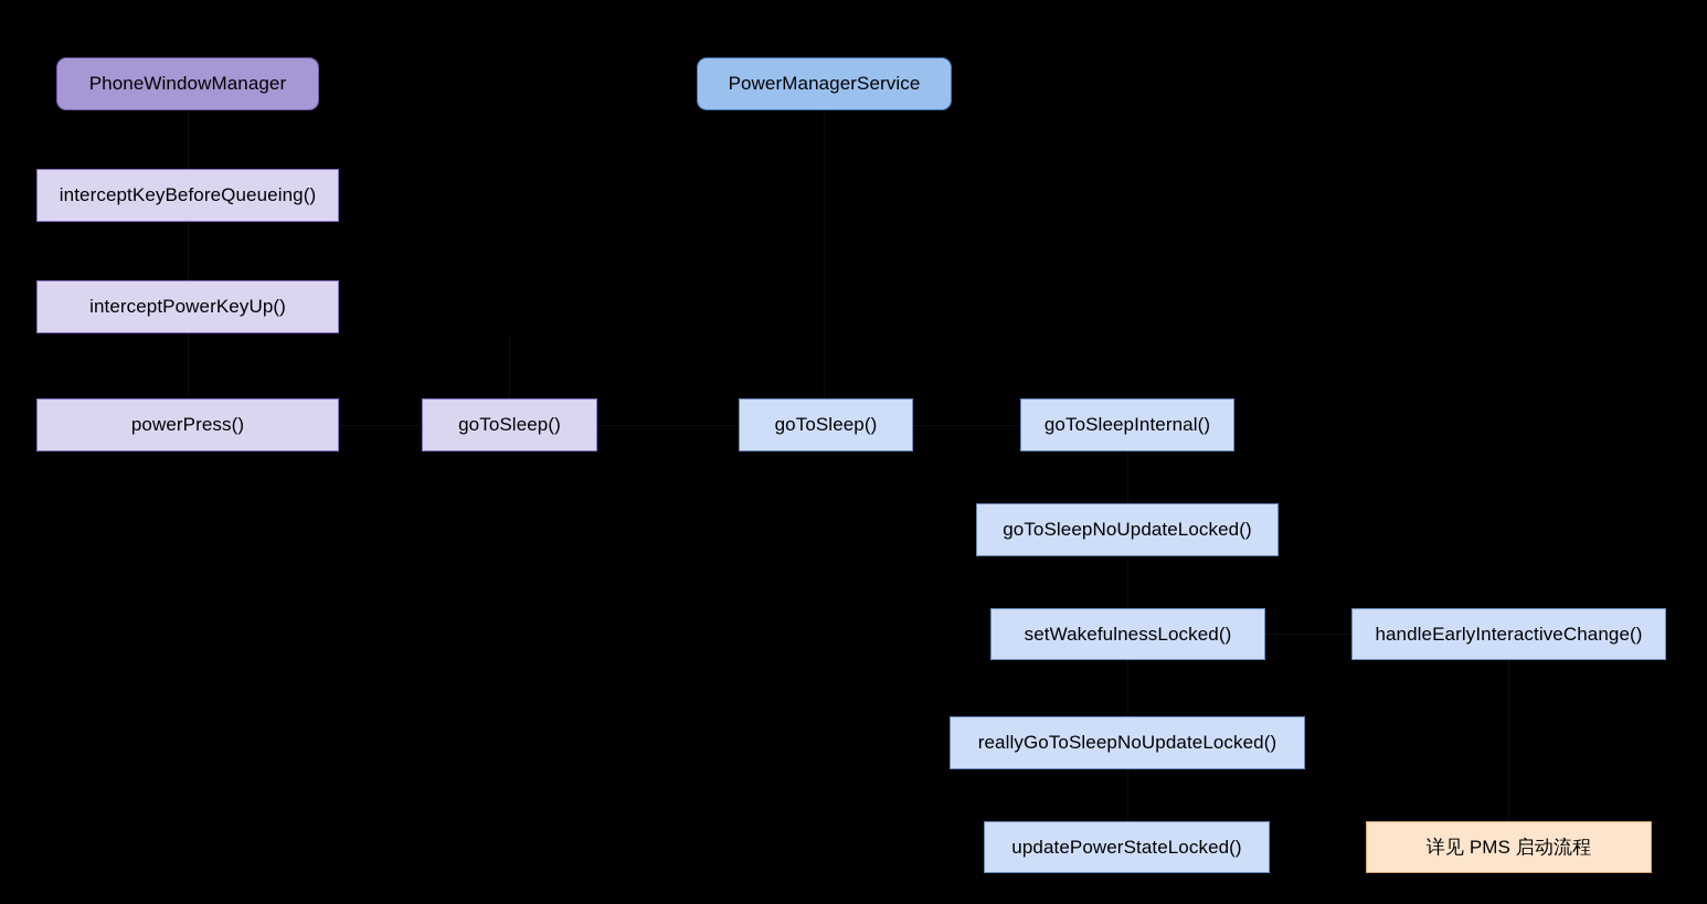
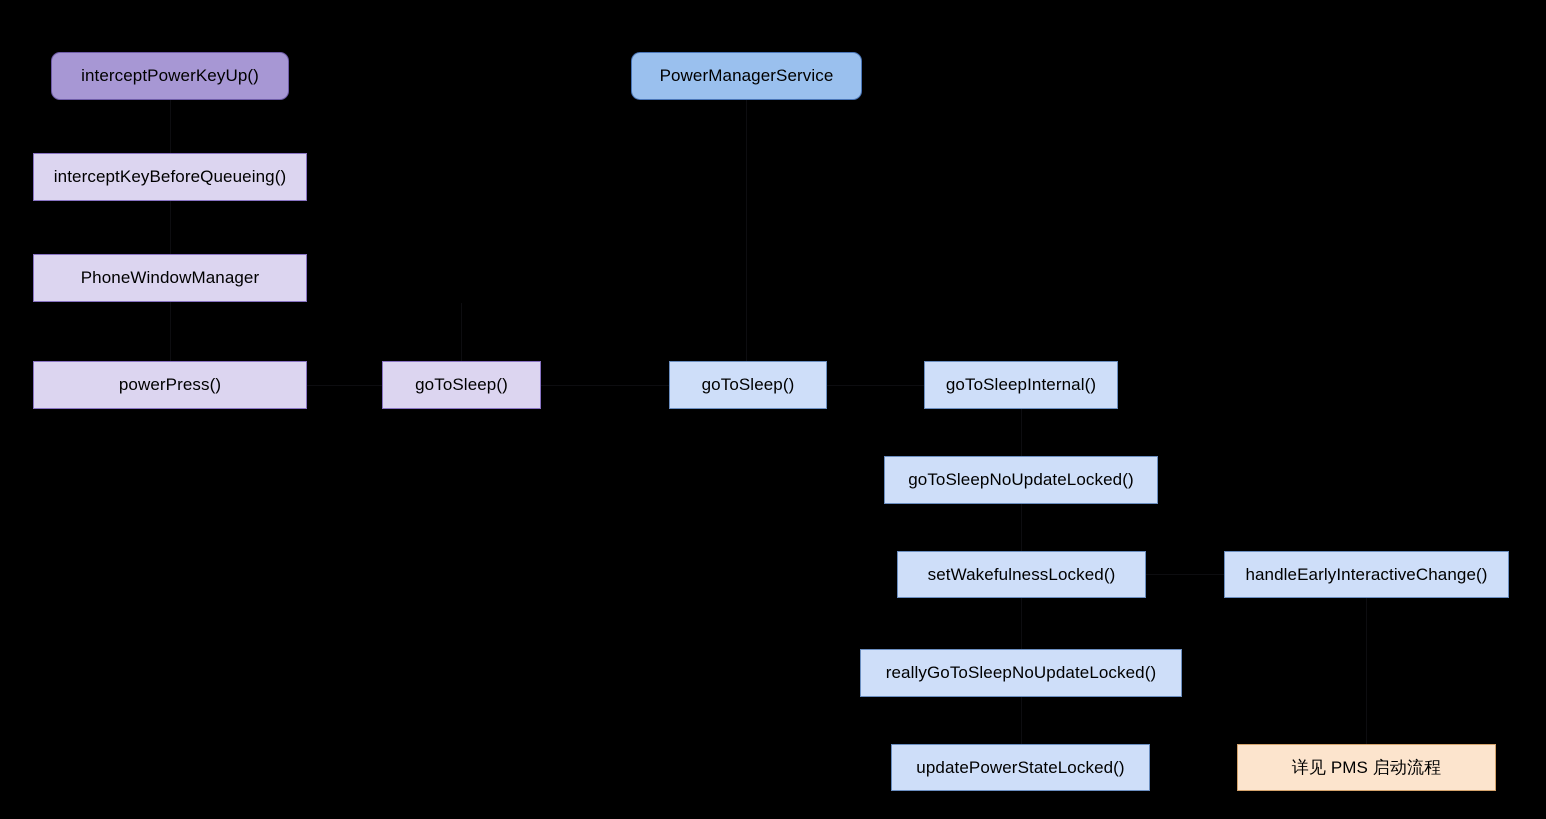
- PhoneWindowManager
+ interceptPowerKeyUp()
  PowerManagerService
  interceptKeyBeforeQueueing()
- interceptPowerKeyUp()
+ PhoneWindowManager
  powerPress()
  goToSleep()
  goToSleep()
  goToSleepInternal()
  goToSleepNoUpdateLocked()
  setWakefulnessLocked()
  handleEarlyInteractiveChange()
  reallyGoToSleepNoUpdateLocked()
  updatePowerStateLocked()
  详见 PMS 启动流程
